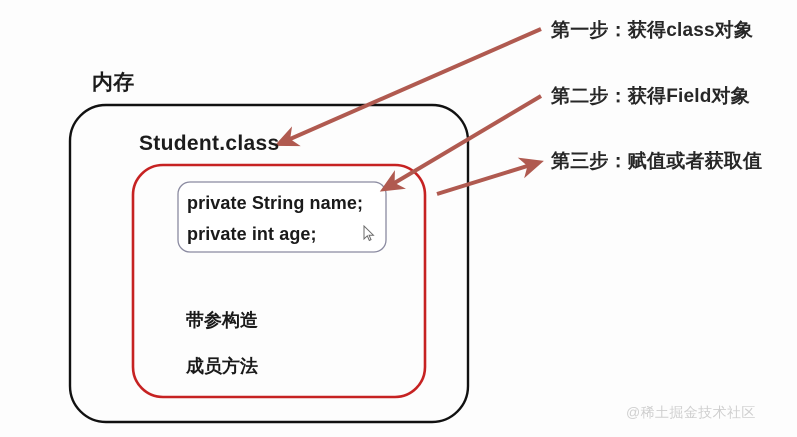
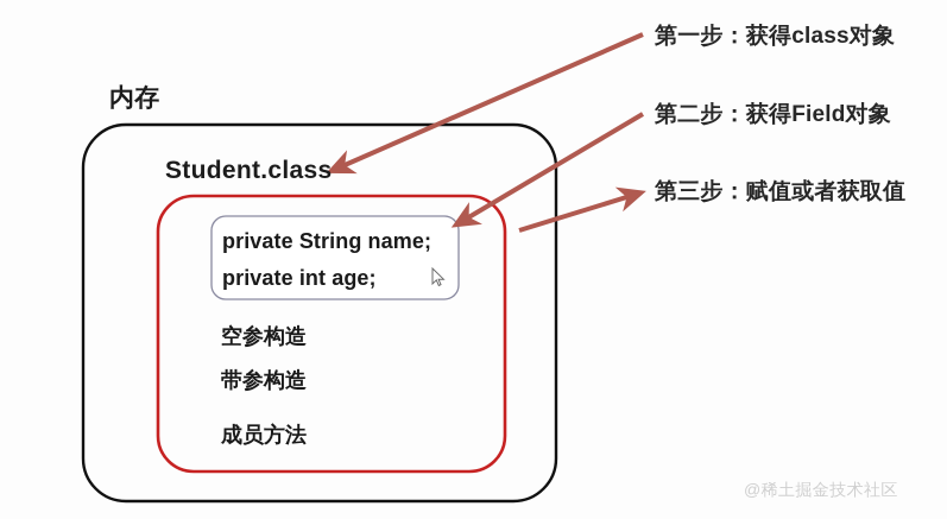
  内存
  Student.class
  private String name;
  private int age;
+ 空参构造
  带参构造
  成员方法
  第一步：获得class对象
  第二步：获得Field对象
  第三步：赋值或者获取值
  @稀土掘金技术社区
